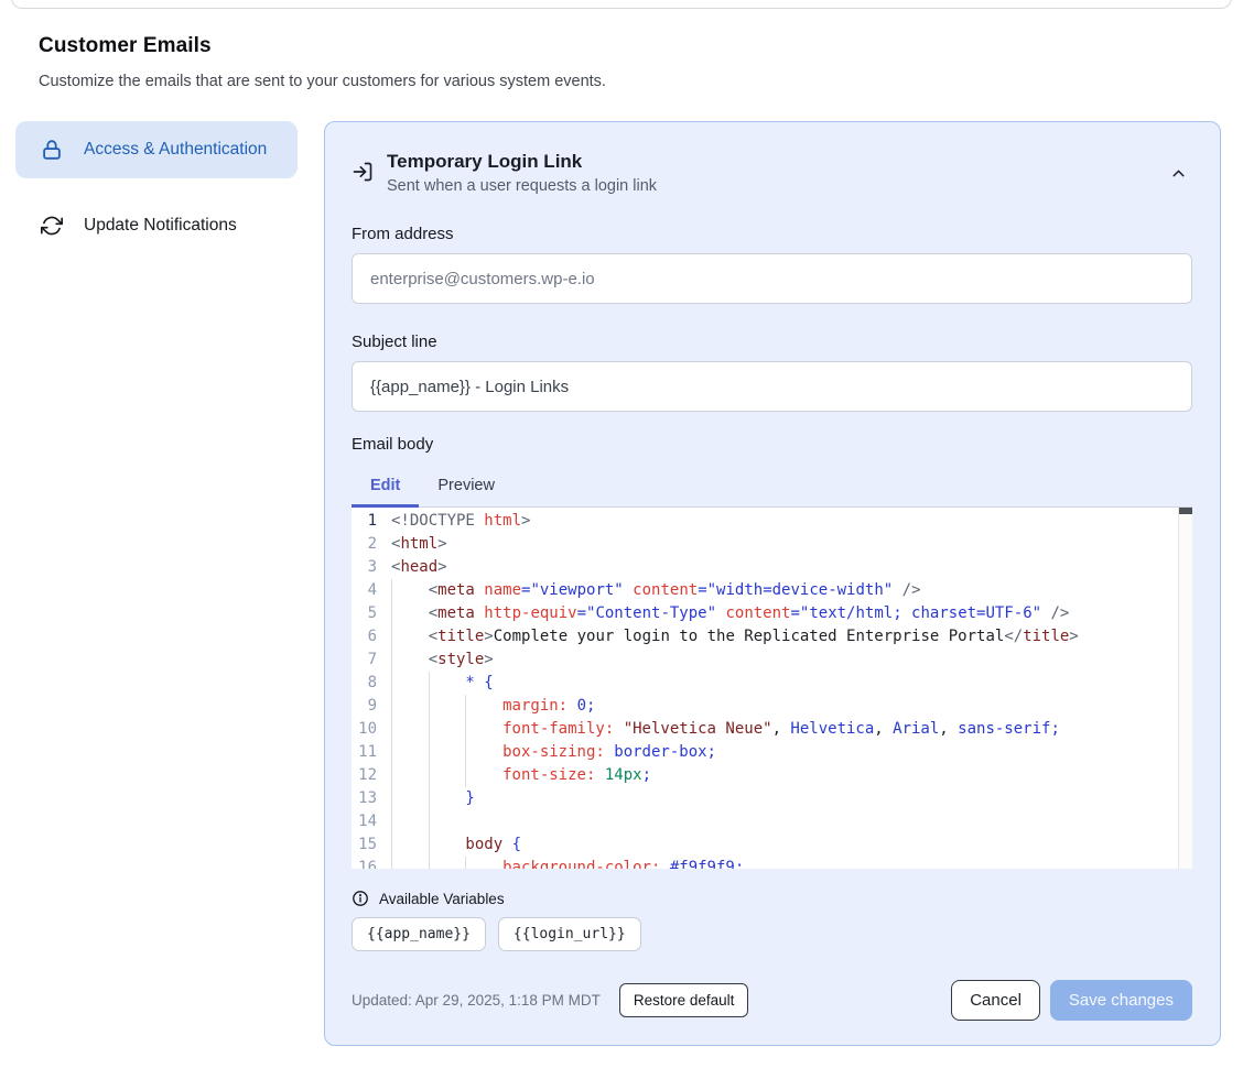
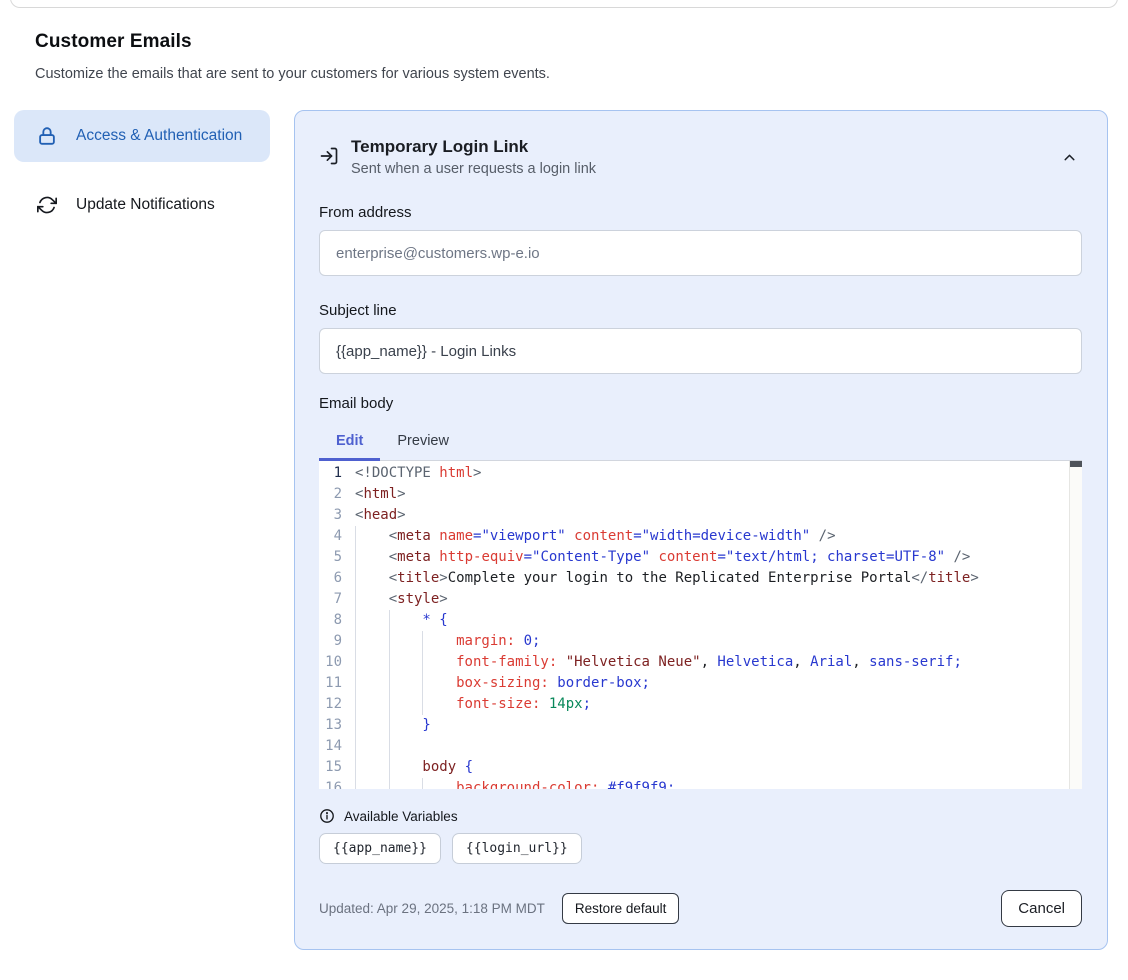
  Customer Emails
  Customize the emails that are sent to your customers for various system events.
  Access & Authentication
  Update Notifications
  Temporary Login Link
  Sent when a user requests a login link
  From address
  enterprise@customers.wp-e.io
  Subject line
  {{app_name}} - Login Links
  Email body
  Edit
  Preview
  1
  <!DOCTYPE html>
  2
  <html>
  3
  <head>
  4
  <meta name="viewport" content="width=device-width" />
  5
- <meta http-equiv="Content-Type" content="text/html; charset=UTF-6" />
+ <meta http-equiv="Content-Type" content="text/html; charset=UTF-8" />
  6
  <title>Complete your login to the Replicated Enterprise Portal</title>
  7
  <style>
  8
  * {
  9
  margin: 0;
  10
  font-family: "Helvetica Neue", Helvetica, Arial, sans-serif;
  11
  box-sizing: border-box;
  12
  font-size: 14px;
  13
  }
  14
  15
  body {
  16
  background-color: #f9f9f9;
  Available Variables
  {{app_name}}
  {{login_url}}
  Updated: Apr 29, 2025, 1:18 PM MDT
  Restore default
  Cancel
- Save changes
